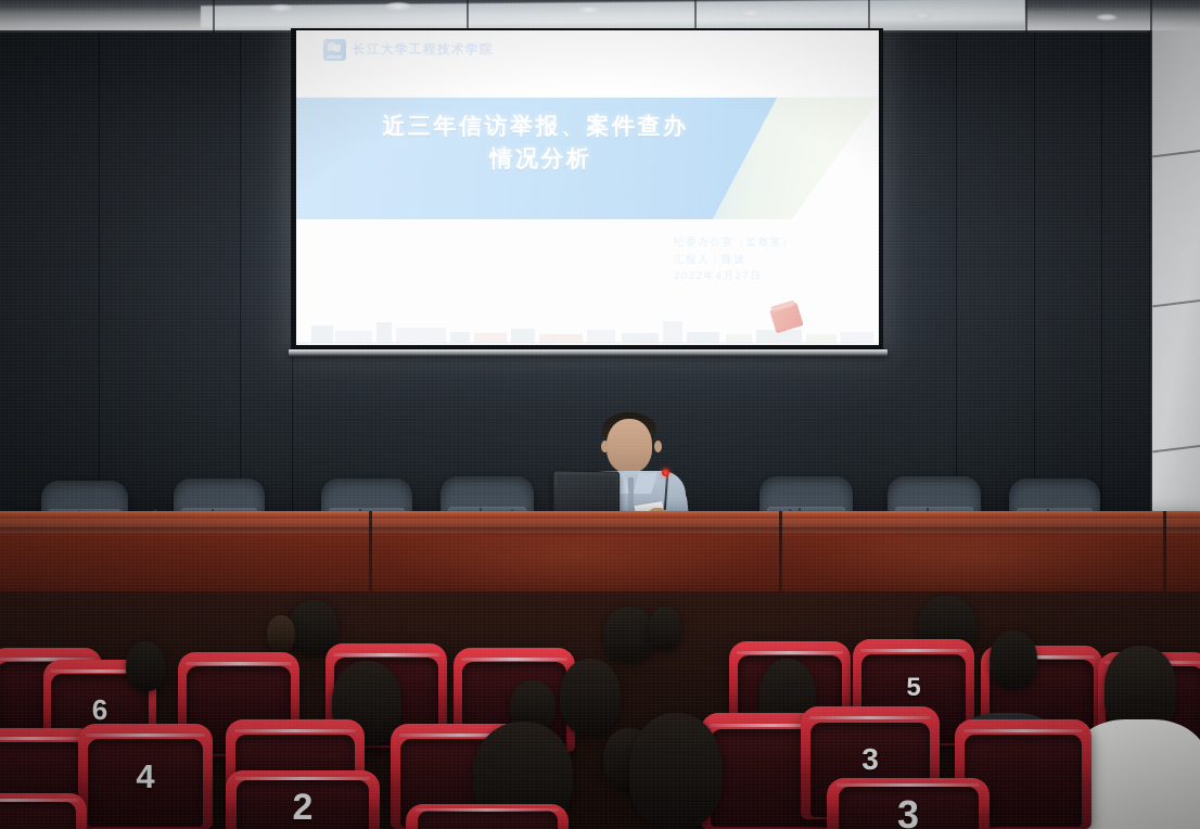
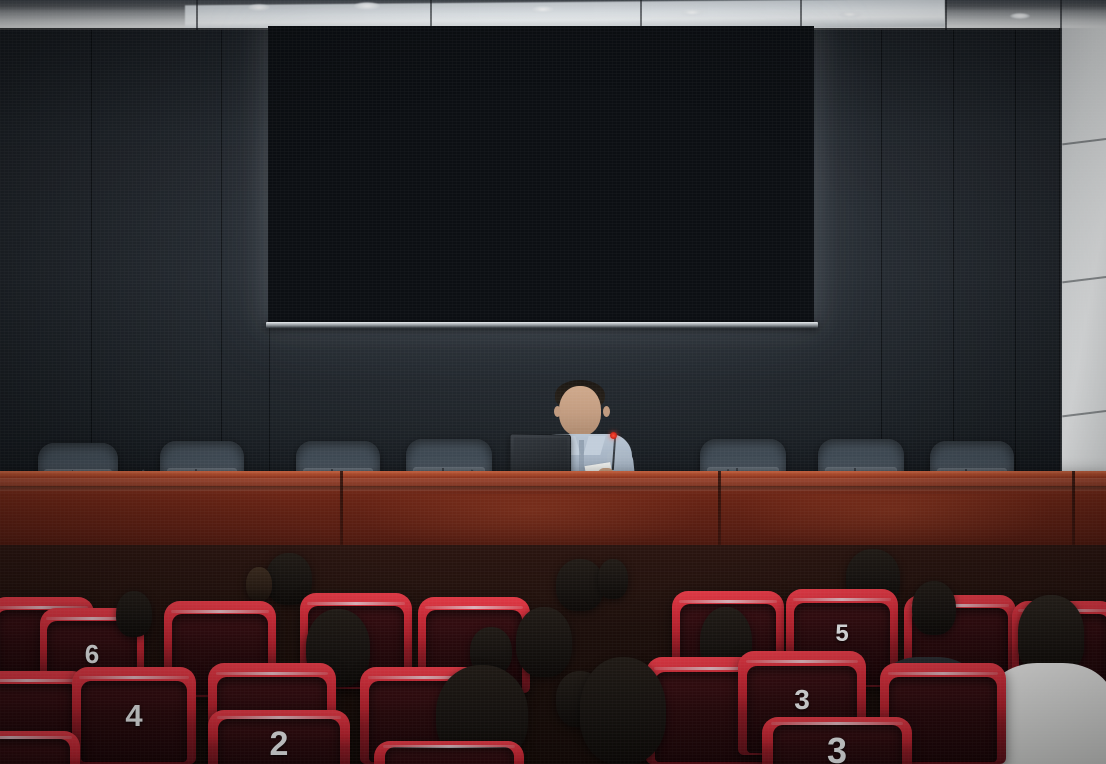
- 近三年信访举报、案件查办
- 情况分析
